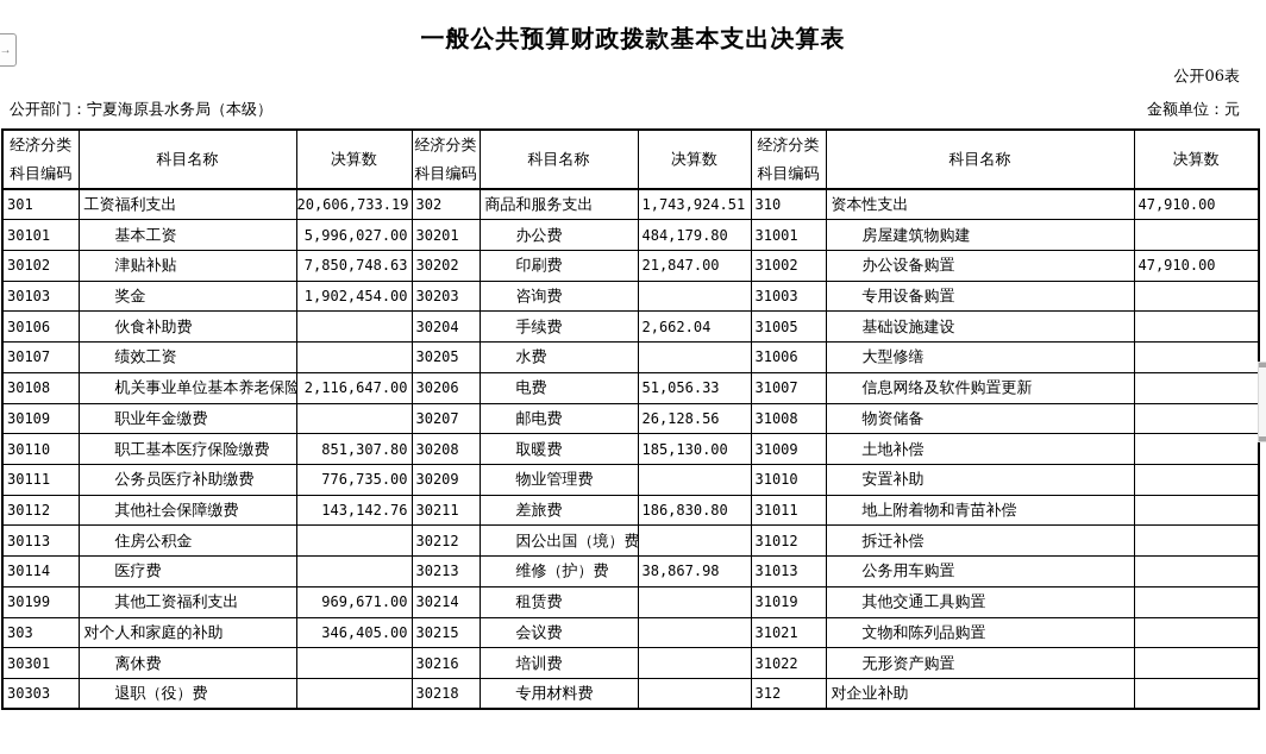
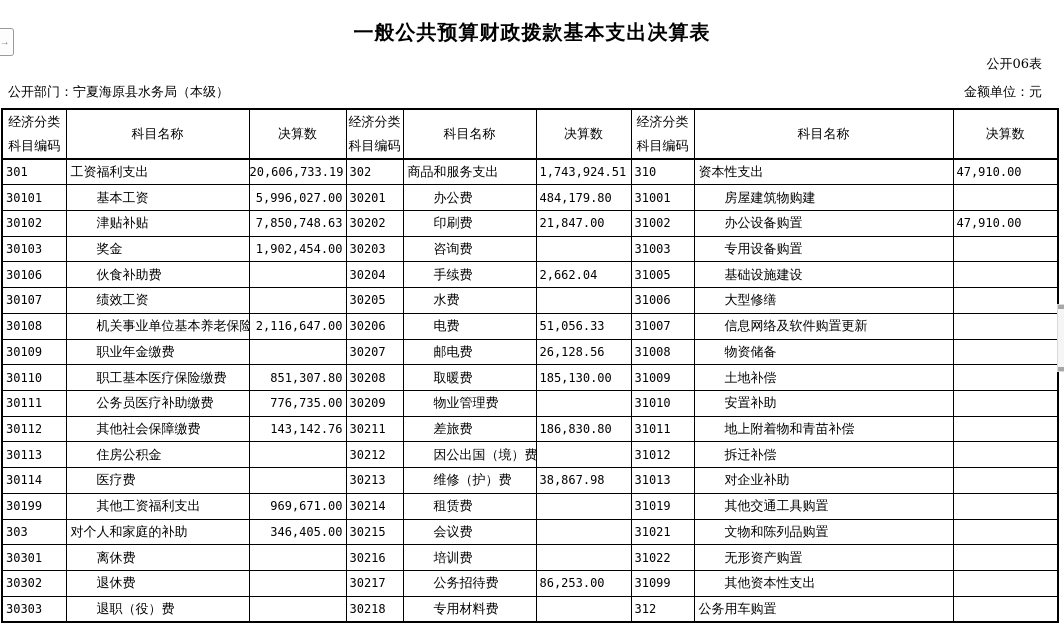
  →
  一般公共预算财政拨款基本支出决算表
  公开06表
  公开部门：宁夏海原县水务局（本级）
  金额单位：元
  经济分类 科目编码	科目名称	决算数	经济分类 科目编码	科目名称	决算数	经济分类 科目编码	科目名称	决算数
  301	工资福利支出	20,606,733.19	302	商品和服务支出	1,743,924.51	310	资本性支出	47,910.00
  30101	基本工资	5,996,027.00	30201	办公费	484,179.80	31001	房屋建筑物购建
  30102	津贴补贴	7,850,748.63	30202	印刷费	21,847.00	31002	办公设备购置	47,910.00
  30103	奖金	1,902,454.00	30203	咨询费		31003	专用设备购置
  30106	伙食补助费		30204	手续费	2,662.04	31005	基础设施建设
  30107	绩效工资		30205	水费		31006	大型修缮
  30108	机关事业单位基本养老保险	2,116,647.00	30206	电费	51,056.33	31007	信息网络及软件购置更新
  30109	职业年金缴费		30207	邮电费	26,128.56	31008	物资储备
  30110	职工基本医疗保险缴费	851,307.80	30208	取暖费	185,130.00	31009	土地补偿
  30111	公务员医疗补助缴费	776,735.00	30209	物业管理费		31010	安置补助
  30112	其他社会保障缴费	143,142.76	30211	差旅费	186,830.80	31011	地上附着物和青苗补偿
  30113	住房公积金		30212	因公出国（境）费		31012	拆迁补偿
- 30114	医疗费		30213	维修（护）费	38,867.98	31013	公务用车购置
+ 30114	医疗费		30213	维修（护）费	38,867.98	31013	对企业补助
  30199	其他工资福利支出	969,671.00	30214	租赁费		31019	其他交通工具购置
  303	对个人和家庭的补助	346,405.00	30215	会议费		31021	文物和陈列品购置
  30301	离休费		30216	培训费		31022	无形资产购置
+ 30302	退休费		30217	公务招待费	86,253.00	31099	其他资本性支出
- 30303	退职（役）费		30218	专用材料费		312	对企业补助
+ 30303	退职（役）费		30218	专用材料费		312	公务用车购置
